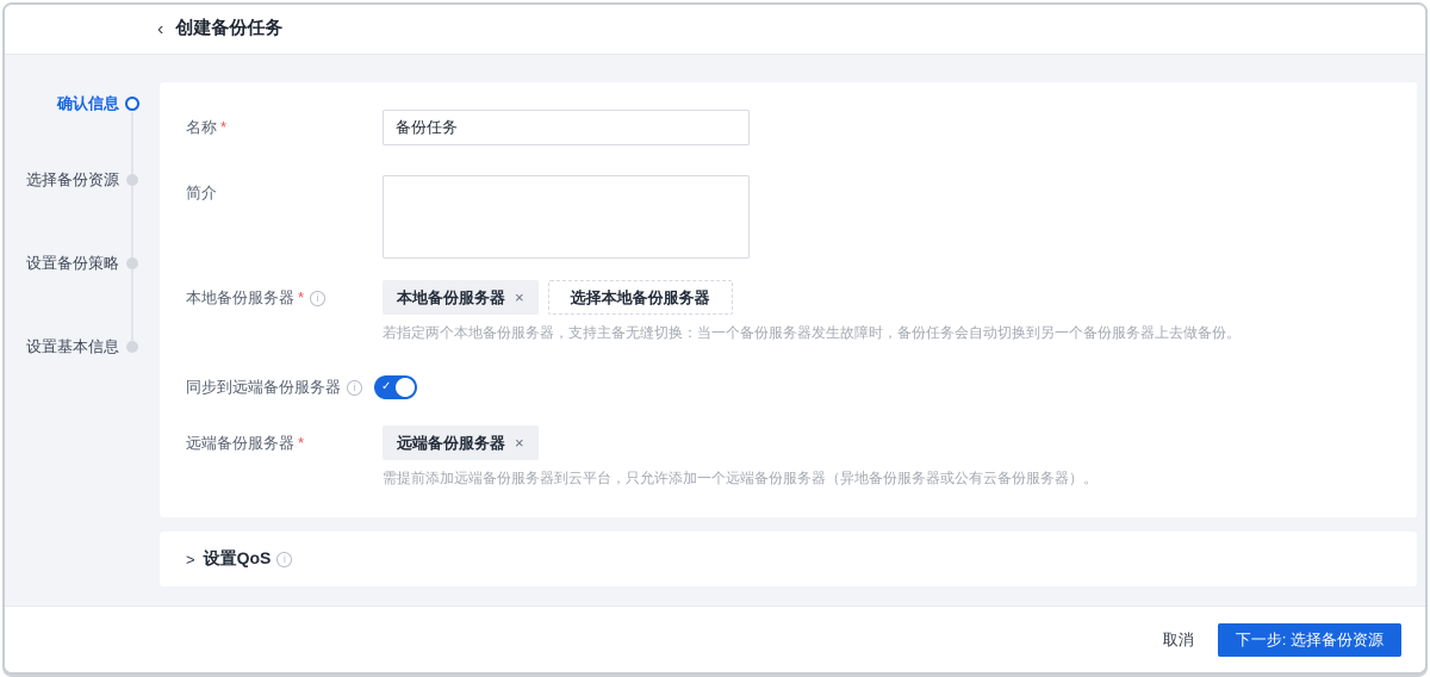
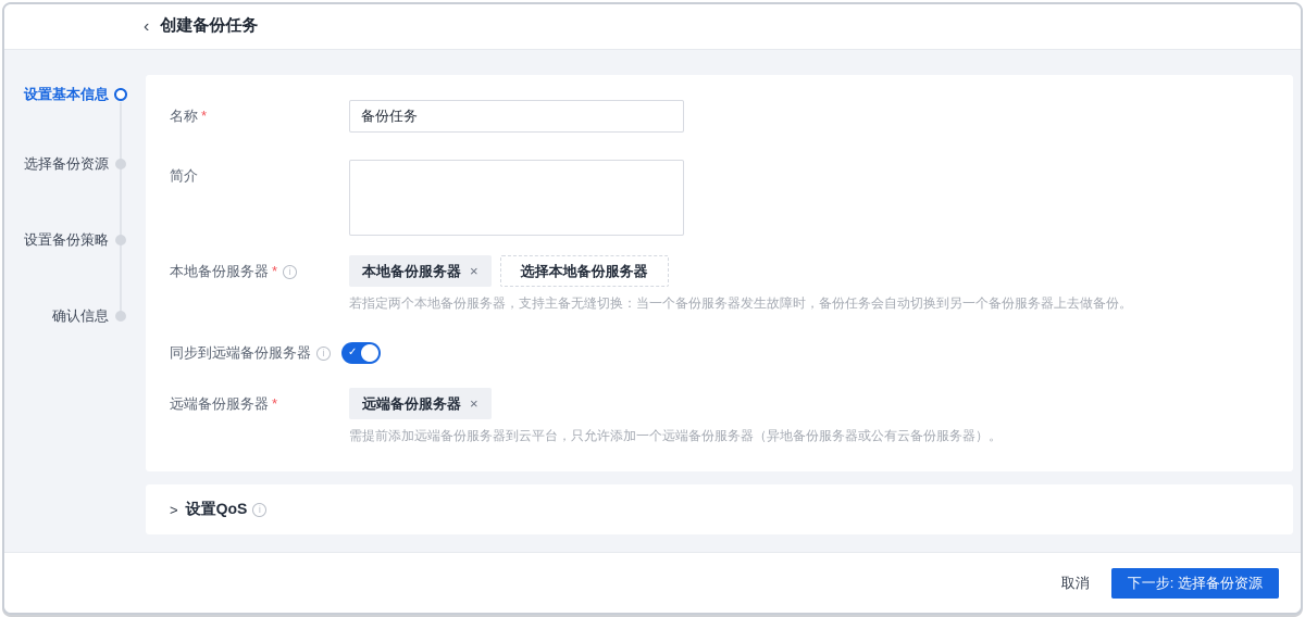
  ‹
  创建备份任务
- 确认信息
+ 设置基本信息
  选择备份资源
  设置备份策略
- 设置基本信息
+ 确认信息
  名称 *
  备份任务
  简介
  本地备份服务器 * i
  本地备份服务器
  ×
  选择本地备份服务器
  若指定两个本地备份服务器，支持主备无缝切换：当一个备份服务器发生故障时，备份任务会自动切换到另一个备份服务器上去做备份。
  同步到远端备份服务器
  i
  ✓
  远端备份服务器 *
  远端备份服务器
  ×
  需提前添加远端备份服务器到云平台，只允许添加一个远端备份服务器（异地备份服务器或公有云备份服务器）。
  >
  设置QoS
  i
  取消
  下一步: 选择备份资源
